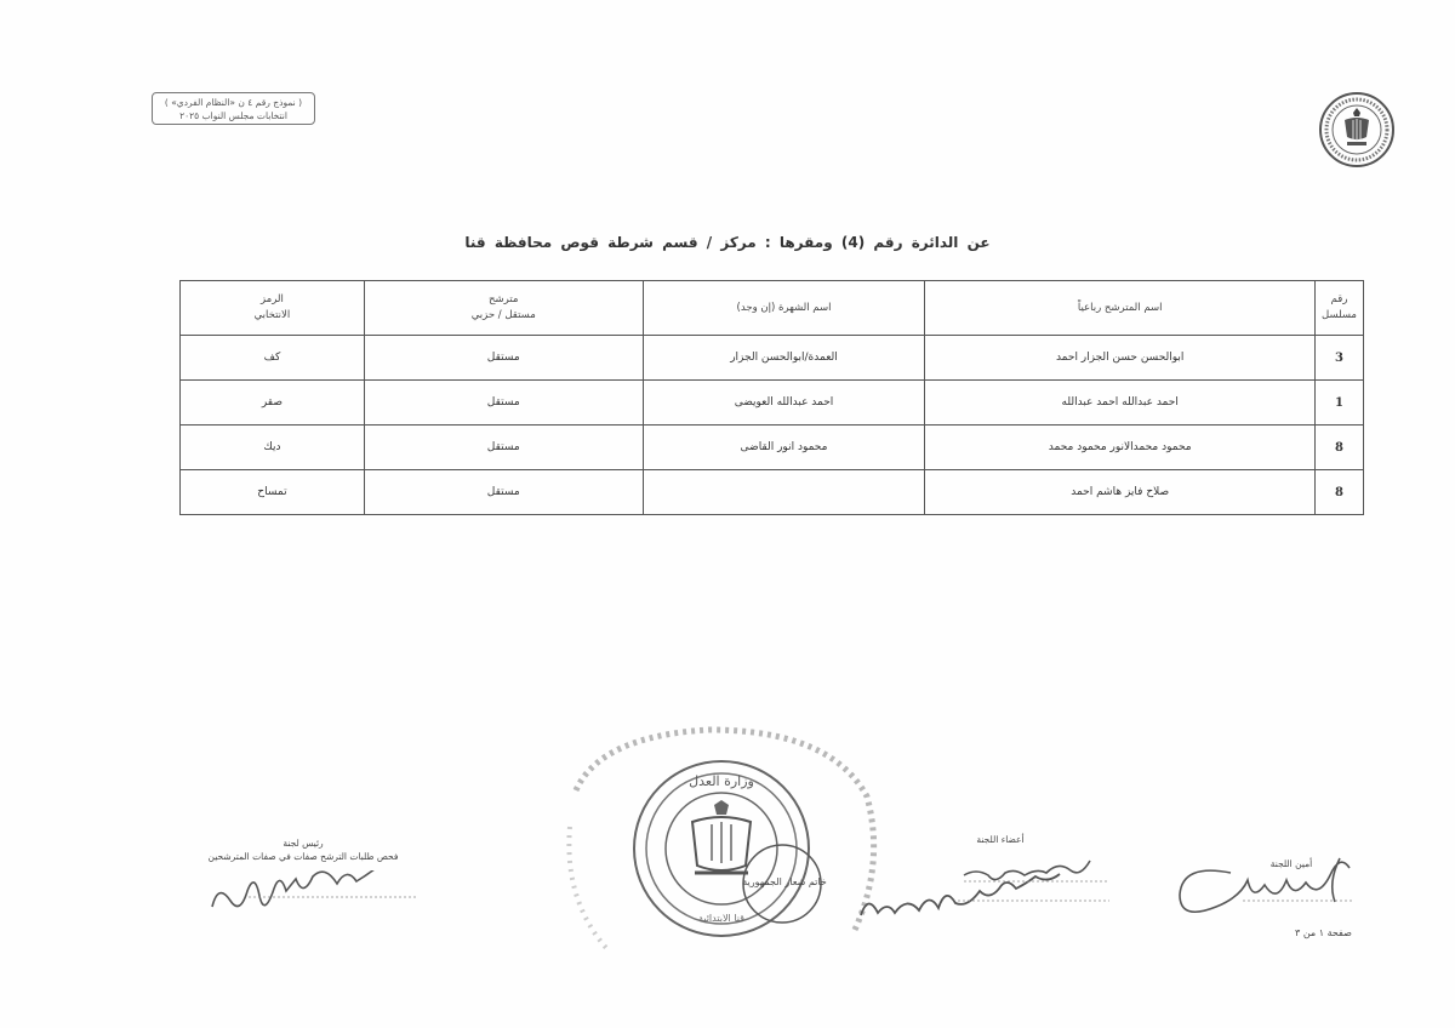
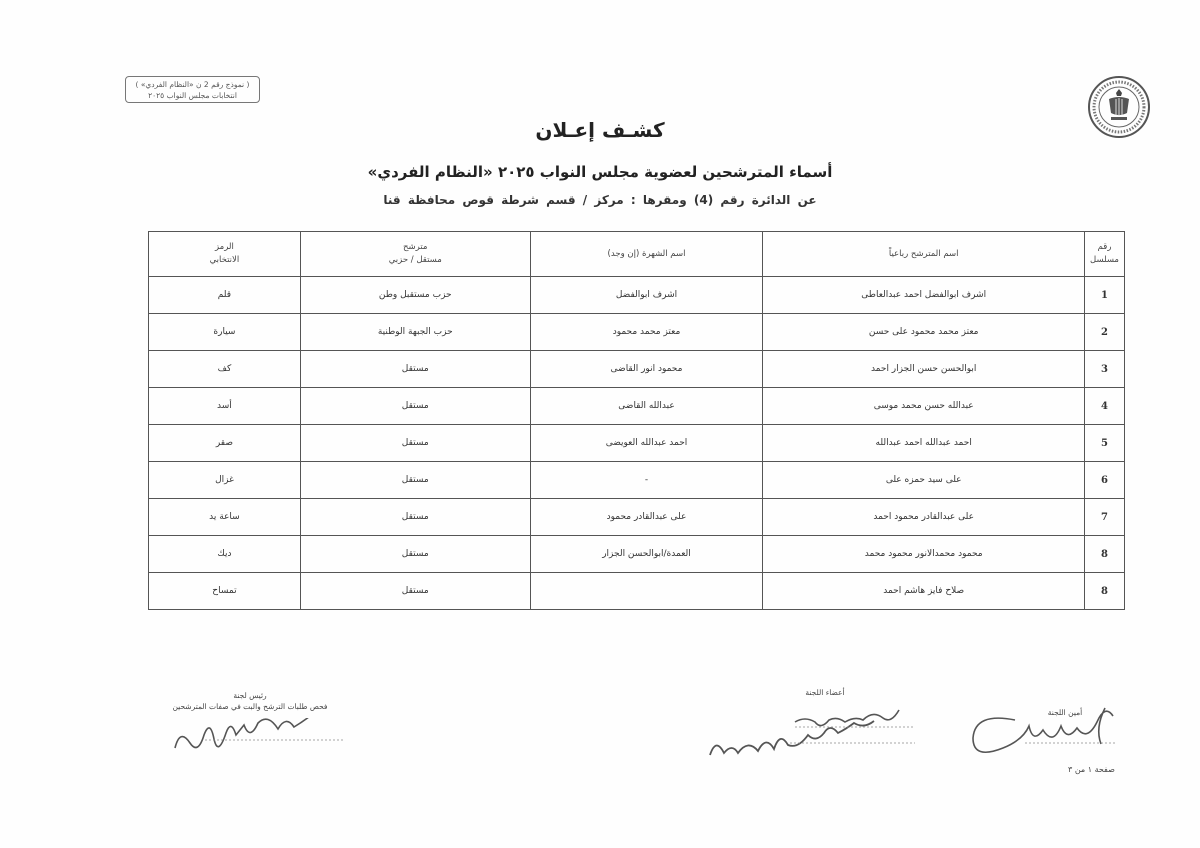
- ( نموذج رقم ٤ ن «النظام الفردي» )
+ ( نموذج رقم 2 ن «النظام الفردي» )
  انتخابات مجلس النواب ٢٠٢٥
+ كشـف إعـلان
+ أسماء المترشحين لعضوية مجلس النواب ٢٠٢٥ «النظام الفردي»
  عن الدائرة رقم (4) ومقرها : مركز / قسم شرطة قوص محافظة قنا
  رقم مسلسل	اسم المترشح رباعياً	اسم الشهرة (إن وجد)	مترشح مستقل / حزبي	الرمز الانتخابي
+ 1	اشرف ابوالفضل احمد عبدالعاطى	اشرف ابوالفضل	حزب مستقبل وطن	قلم
+ 2	معتز محمد محمود على حسن	معتز محمد محمود	حزب الجبهة الوطنية	سيارة
- 3	ابوالحسن حسن الجزار احمد	العمدة/ابوالحسن الجزار	مستقل	كف
+ 3	ابوالحسن حسن الجزار احمد	محمود انور القاضى	مستقل	كف
+ 4	عبدالله حسن محمد موسى	عبدالله القاضى	مستقل	أسد
- 1	احمد عبدالله احمد عبدالله	احمد عبدالله العويضى	مستقل	صقر
+ 5	احمد عبدالله احمد عبدالله	احمد عبدالله العويضى	مستقل	صقر
+ 6	على سيد حمزه على	-	مستقل	غزال
+ 7	على عبدالقادر محمود احمد	على عبدالقادر محمود	مستقل	ساعة يد
- 8	محمود محمدالانور محمود محمد	محمود انور القاضى	مستقل	ديك
+ 8	محمود محمدالانور محمود محمد	العمدة/ابوالحسن الجزار	مستقل	ديك
  8	صلاح فايز هاشم احمد		مستقل	تمساح
- وزارة العدل
- قنا الابتدائية
- خاتم شعار الجمهورية
  رئيس لجنة
- فحص طلبات الترشح صفات في صفات المترشحين
+ فحص طلبات الترشح والبت في صفات المترشحين
  أعضاء اللجنة
  أمين اللجنة
  صفحة ١ من ٣
